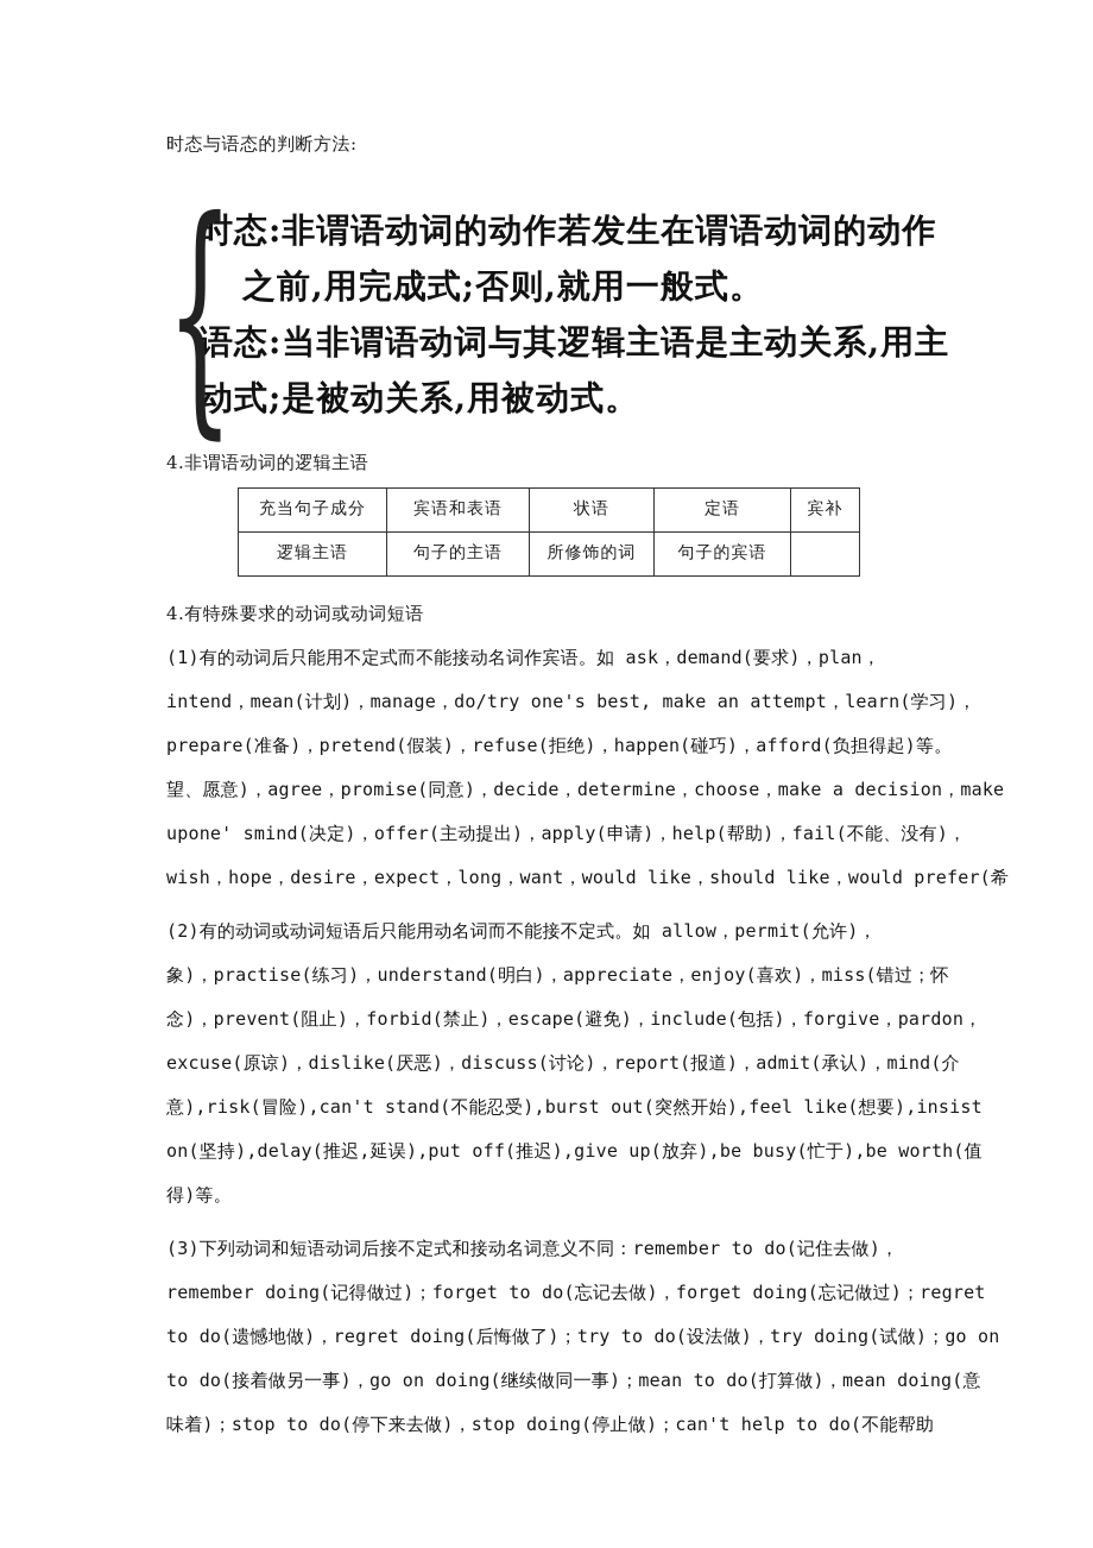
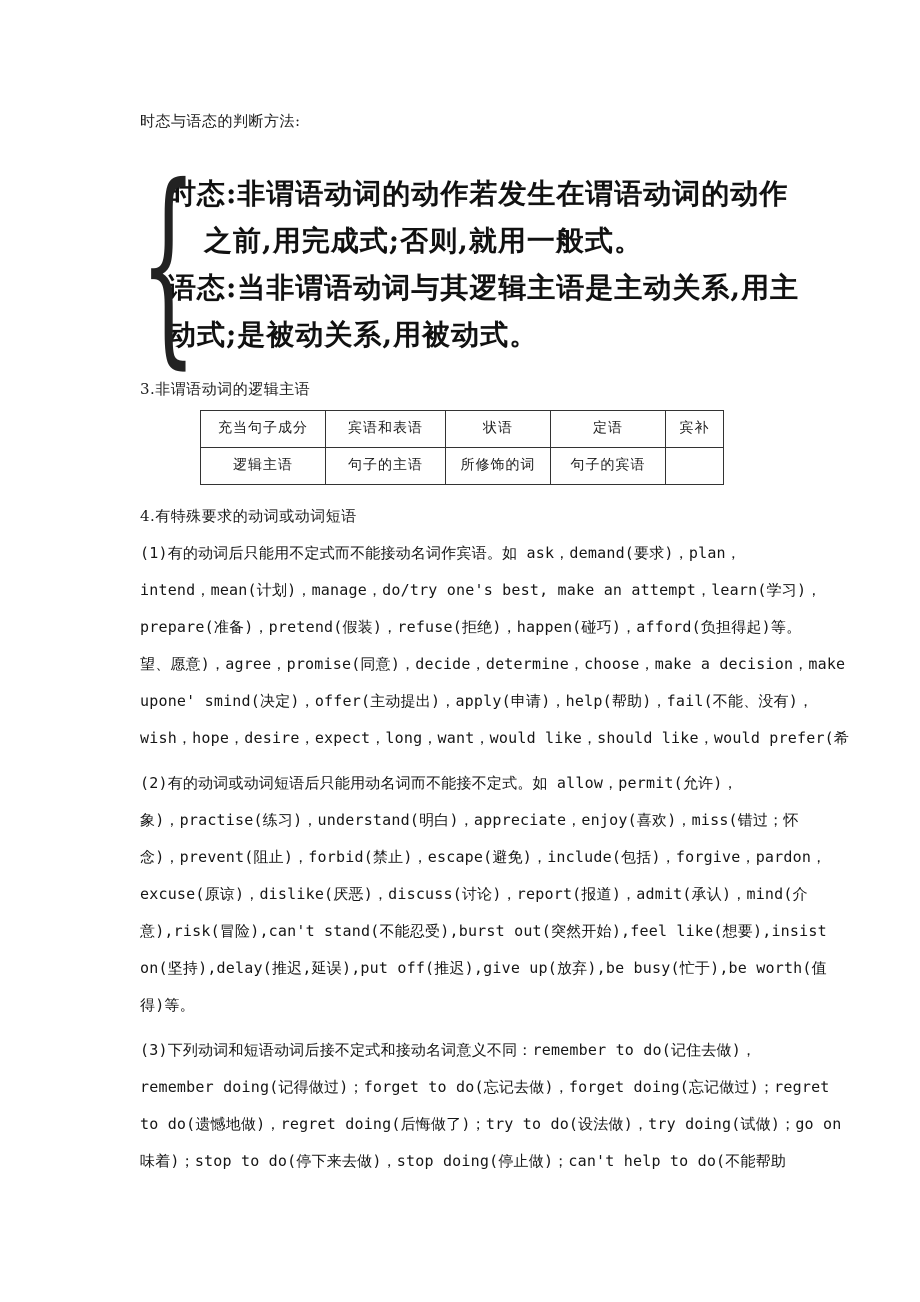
  时态与语态的判断方法:
  {
  时态:非谓语动词的动作若发生在谓语动词的动作
  之前,用完成式;否则,就用一般式。
  语态:当非谓语动词与其逻辑主语是主动关系,用主
  动式;是被动关系,用被动式。
- 4.非谓语动词的逻辑主语
+ 3.非谓语动词的逻辑主语
  充当句子成分	宾语和表语	状语	定语	宾补
  逻辑主语	句子的主语	所修饰的词	句子的宾语
  4.有特殊要求的动词或动词短语
  (1)有的动词后只能用不定式而不能接动名词作宾语。如 ask，demand(要求)，plan，
  intend，mean(计划)，manage，do/try one's best, make an attempt，learn(学习)，
  prepare(准备)，pretend(假装)，refuse(拒绝)，happen(碰巧)，afford(负担得起)等。
  望、愿意)，agree，promise(同意)，decide，determine，choose，make a decision，make
  upone' smind(决定)，offer(主动提出)，apply(申请)，help(帮助)，fail(不能、没有)，
  wish，hope，desire，expect，long，want，would like，should like，would prefer(希
  (2)有的动词或动词短语后只能用动名词而不能接不定式。如 allow，permit(允许)，
  象)，practise(练习)，understand(明白)，appreciate，enjoy(喜欢)，miss(错过；怀
  念)，prevent(阻止)，forbid(禁止)，escape(避免)，include(包括)，forgive，pardon，
  excuse(原谅)，dislike(厌恶)，discuss(讨论)，report(报道)，admit(承认)，mind(介
  意),risk(冒险),can't stand(不能忍受),burst out(突然开始),feel like(想要),insist
  on(坚持),delay(推迟,延误),put off(推迟),give up(放弃),be busy(忙于),be worth(值
  得)等。
  (3)下列动词和短语动词后接不定式和接动名词意义不同：remember to do(记住去做)，
  remember doing(记得做过)；forget to do(忘记去做)，forget doing(忘记做过)；regret
  to do(遗憾地做)，regret doing(后悔做了)；try to do(设法做)，try doing(试做)；go on
- to do(接着做另一事)，go on doing(继续做同一事)；mean to do(打算做)，mean doing(意
  味着)；stop to do(停下来去做)，stop doing(停止做)；can't help to do(不能帮助
